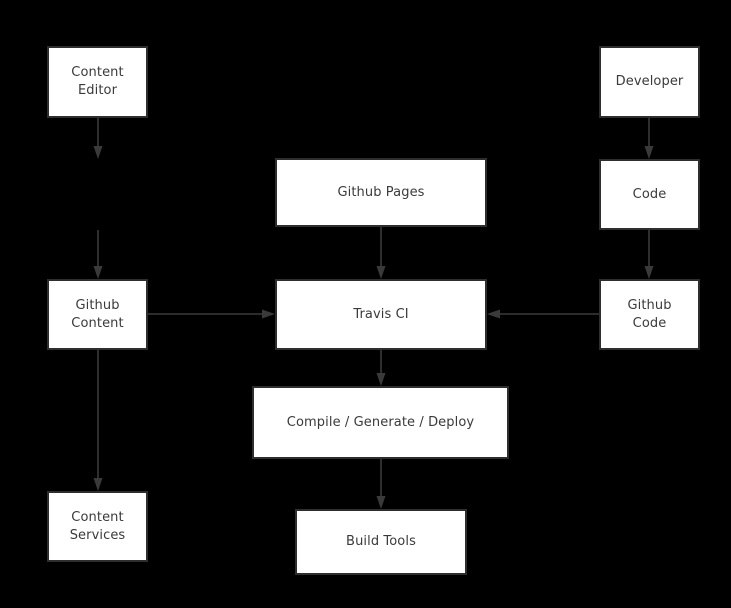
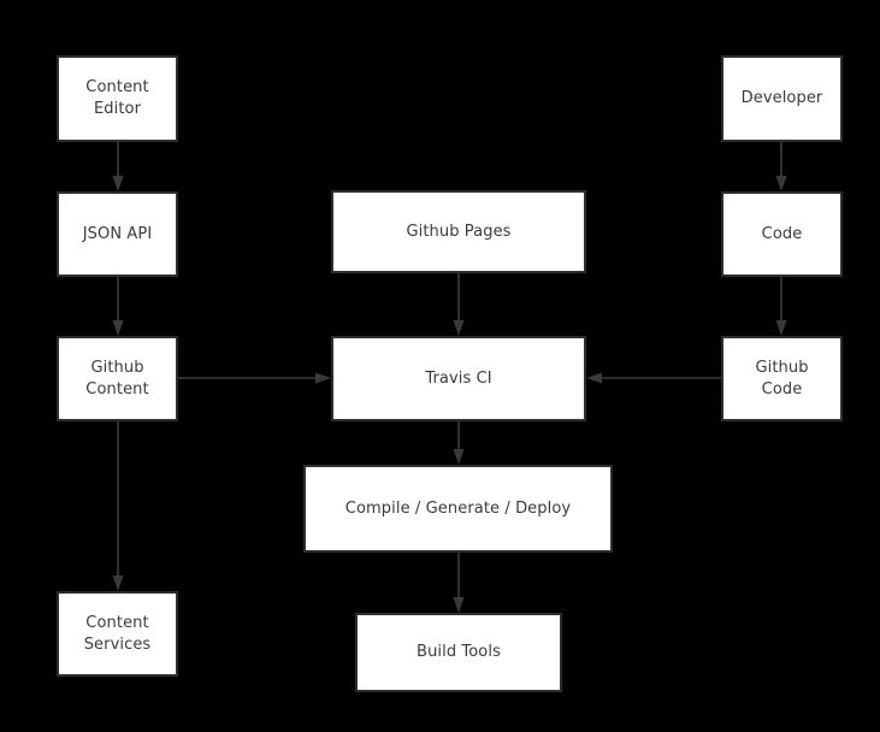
  Content
  Editor
+ JSON API
  Github
  Content
  Content
  Services
  Github Pages
  Travis CI
  Compile / Generate / Deploy
  Build Tools
  Developer
  Code
  Github
  Code
